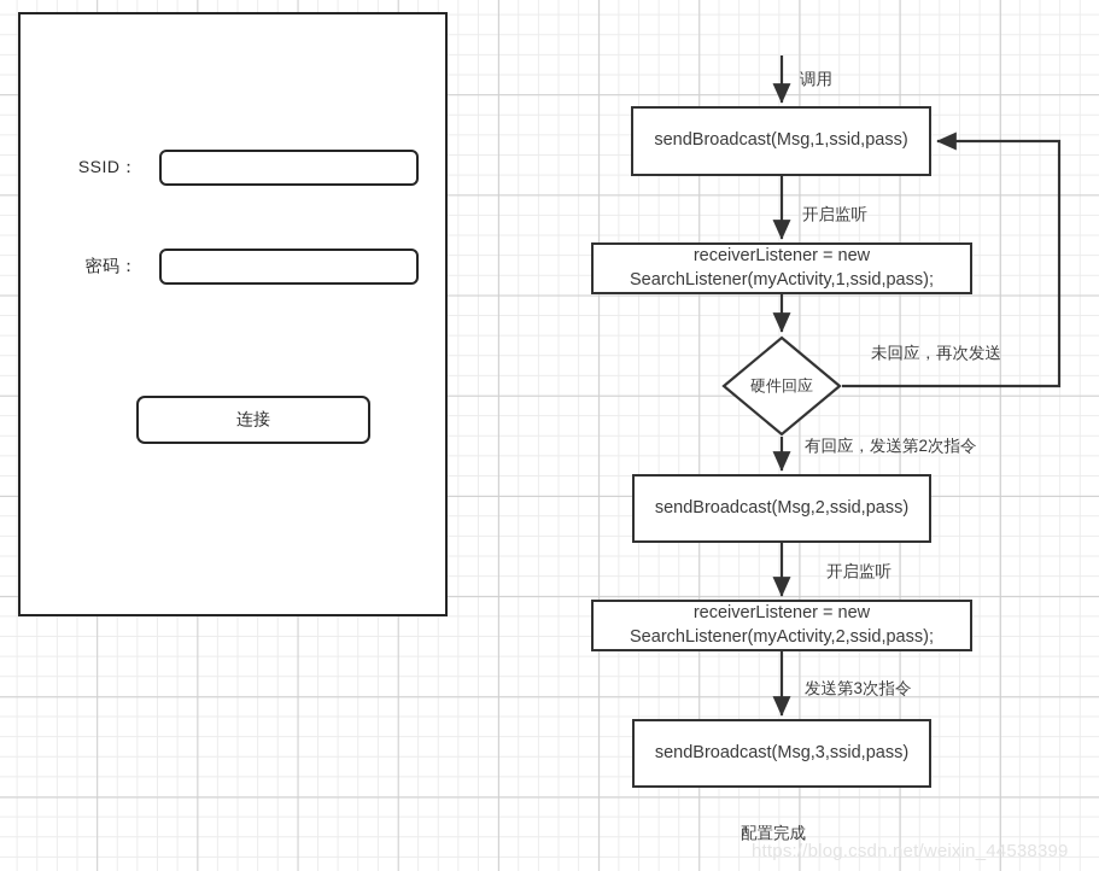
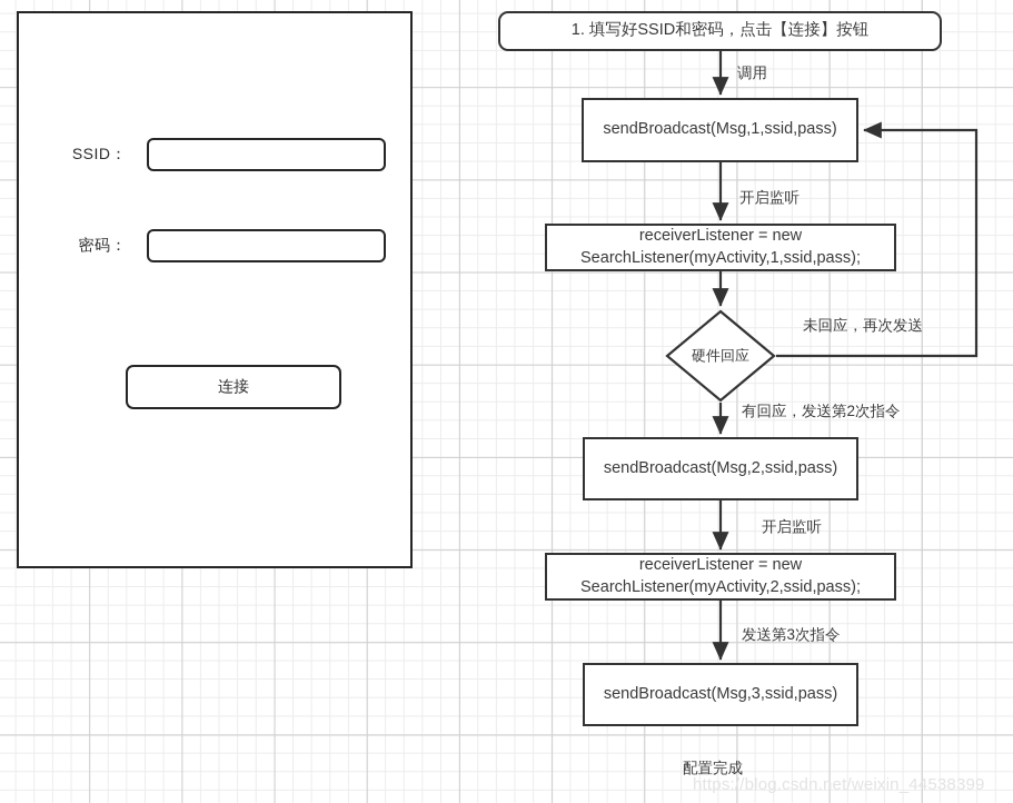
  SSID：
  密码：
  连接
+ 1. 填写好SSID和密码，点击【连接】按钮
  sendBroadcast(Msg,1,ssid,pass)
  receiverListener = new
  SearchListener(myActivity,1,ssid,pass);
  硬件回应
  sendBroadcast(Msg,2,ssid,pass)
  receiverListener = new
  SearchListener(myActivity,2,ssid,pass);
  sendBroadcast(Msg,3,ssid,pass)
  调用
  开启监听
  未回应，再次发送
  有回应，发送第2次指令
  开启监听
  发送第3次指令
  配置完成
  https://blog.csdn.net/weixin_44538399
